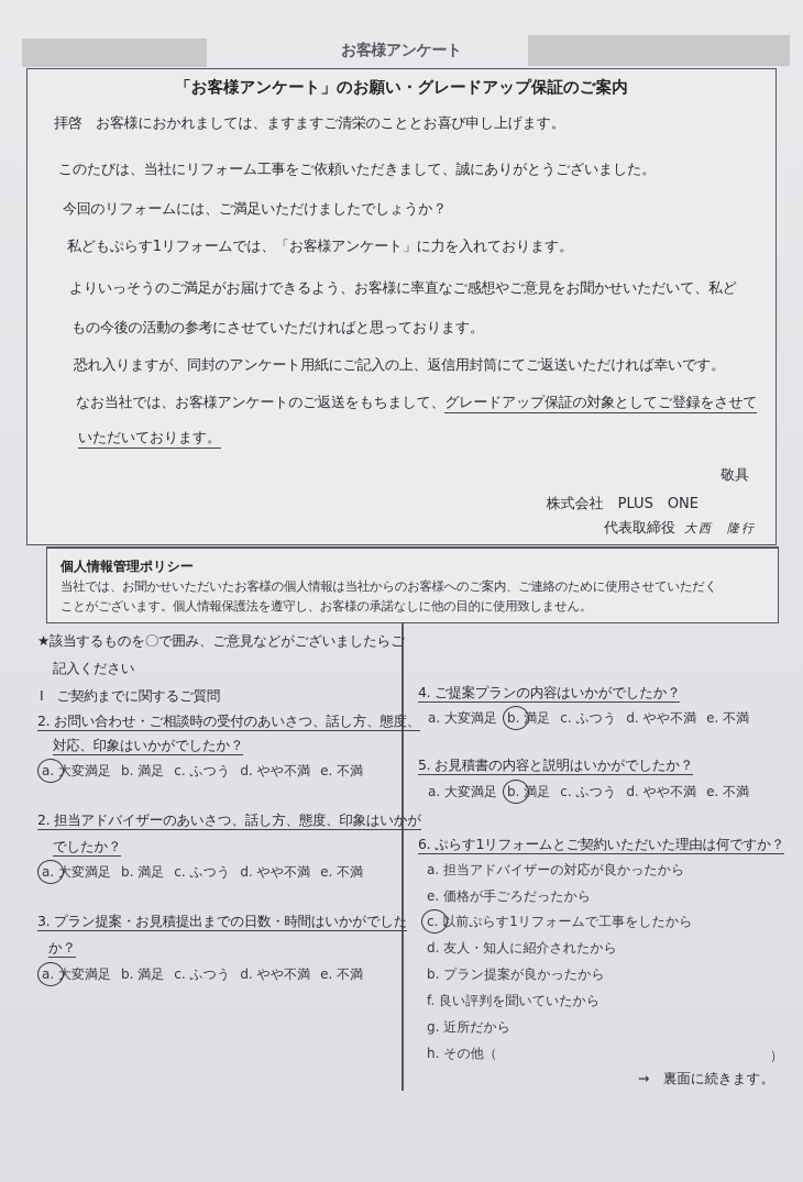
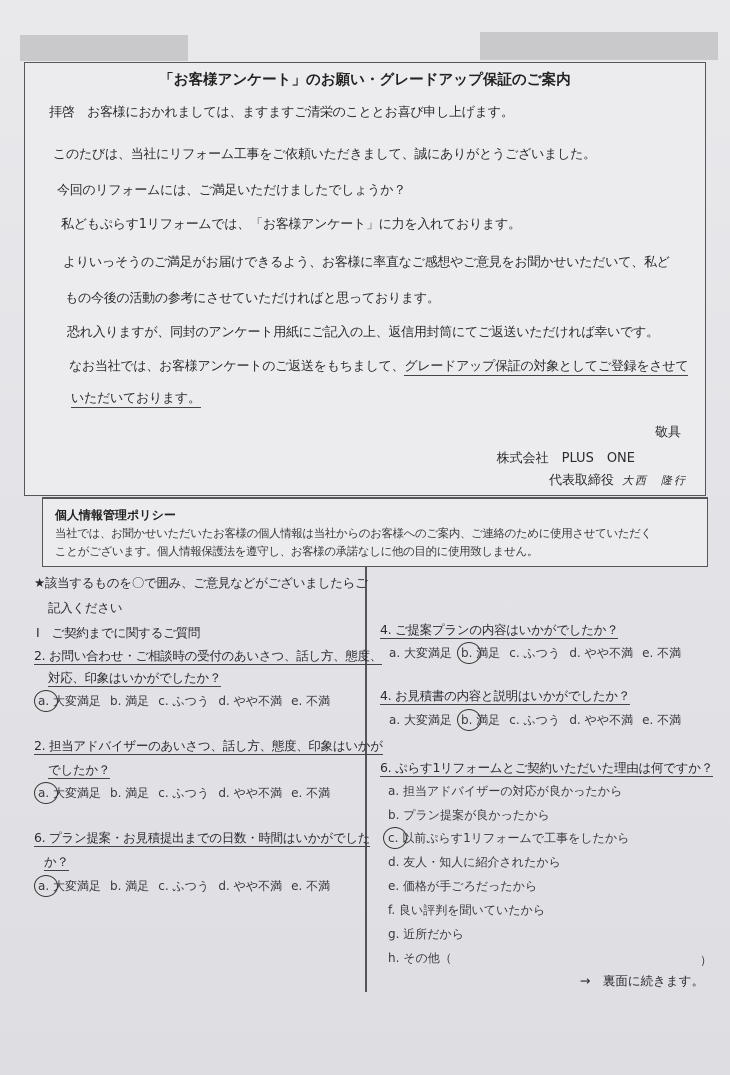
- お客様アンケート
  「お客様アンケート」のお願い・グレードアップ保証のご案内
  拝啓 お客様におかれましては、ますますご清栄のこととお喜び申し上げます。
  このたびは、当社にリフォーム工事をご依頼いただきまして、誠にありがとうございました。
  今回のリフォームには、ご満足いただけましたでしょうか？
  私どもぷらす1リフォームでは、「お客様アンケート」に力を入れております。
  よりいっそうのご満足がお届けできるよう、お客様に率直なご感想やご意見をお聞かせいただいて、私ど
  もの今後の活動の参考にさせていただければと思っております。
  恐れ入りますが、同封のアンケート用紙にご記入の上、返信用封筒にてご返送いただければ幸いです。
  なお当社では、お客様アンケートのご返送をもちまして、グレードアップ保証の対象としてご登録をさせて
  いただいております。
  敬具
  株式会社 PLUS ONE
  代表取締役 大西 隆行
  個人情報管理ポリシー
  当社では、お聞かせいただいたお客様の個人情報は当社からのお客様へのご案内、ご連絡のために使用させていただく
  ことがございます。個人情報保護法を遵守し、お客様の承諾なしに他の目的に使用致しません。
  ★該当するものを〇で囲み、ご意見などがございましたらご
  記入ください
  Ⅰ ご契約までに関するご質問
  2. お問い合わせ・ご相談時の受付のあいさつ、話し方、態度、
  対応、印象はいかがでしたか？
  a. 大変満足
  b. 満足
  c. ふつう
  d. やや不満
  e. 不満
  2. 担当アドバイザーのあいさつ、話し方、態度、印象はいかが
  でしたか？
  a. 大変満足
  b. 満足
  c. ふつう
  d. やや不満
  e. 不満
- 3. プラン提案・お見積提出までの日数・時間はいかがでした
+ 6. プラン提案・お見積提出までの日数・時間はいかがでした
  か？
  a. 大変満足
  b. 満足
  c. ふつう
  d. やや不満
  e. 不満
  4. ご提案プランの内容はいかがでしたか？
  a. 大変満足
  b. 満足
  c. ふつう
  d. やや不満
  e. 不満
- 5. お見積書の内容と説明はいかがでしたか？
+ 4. お見積書の内容と説明はいかがでしたか？
  a. 大変満足
  b. 満足
  c. ふつう
  d. やや不満
  e. 不満
  6. ぷらす1リフォームとご契約いただいた理由は何ですか？
  a. 担当アドバイザーの対応が良かったから
- e. 価格が手ごろだったから
+ b. プラン提案が良かったから
  c. 以前ぷらす1リフォームで工事をしたから
  d. 友人・知人に紹介されたから
- b. プラン提案が良かったから
+ e. 価格が手ごろだったから
  f. 良い評判を聞いていたから
  g. 近所だから
  h. その他（
  ）
  → 裏面に続きます。
